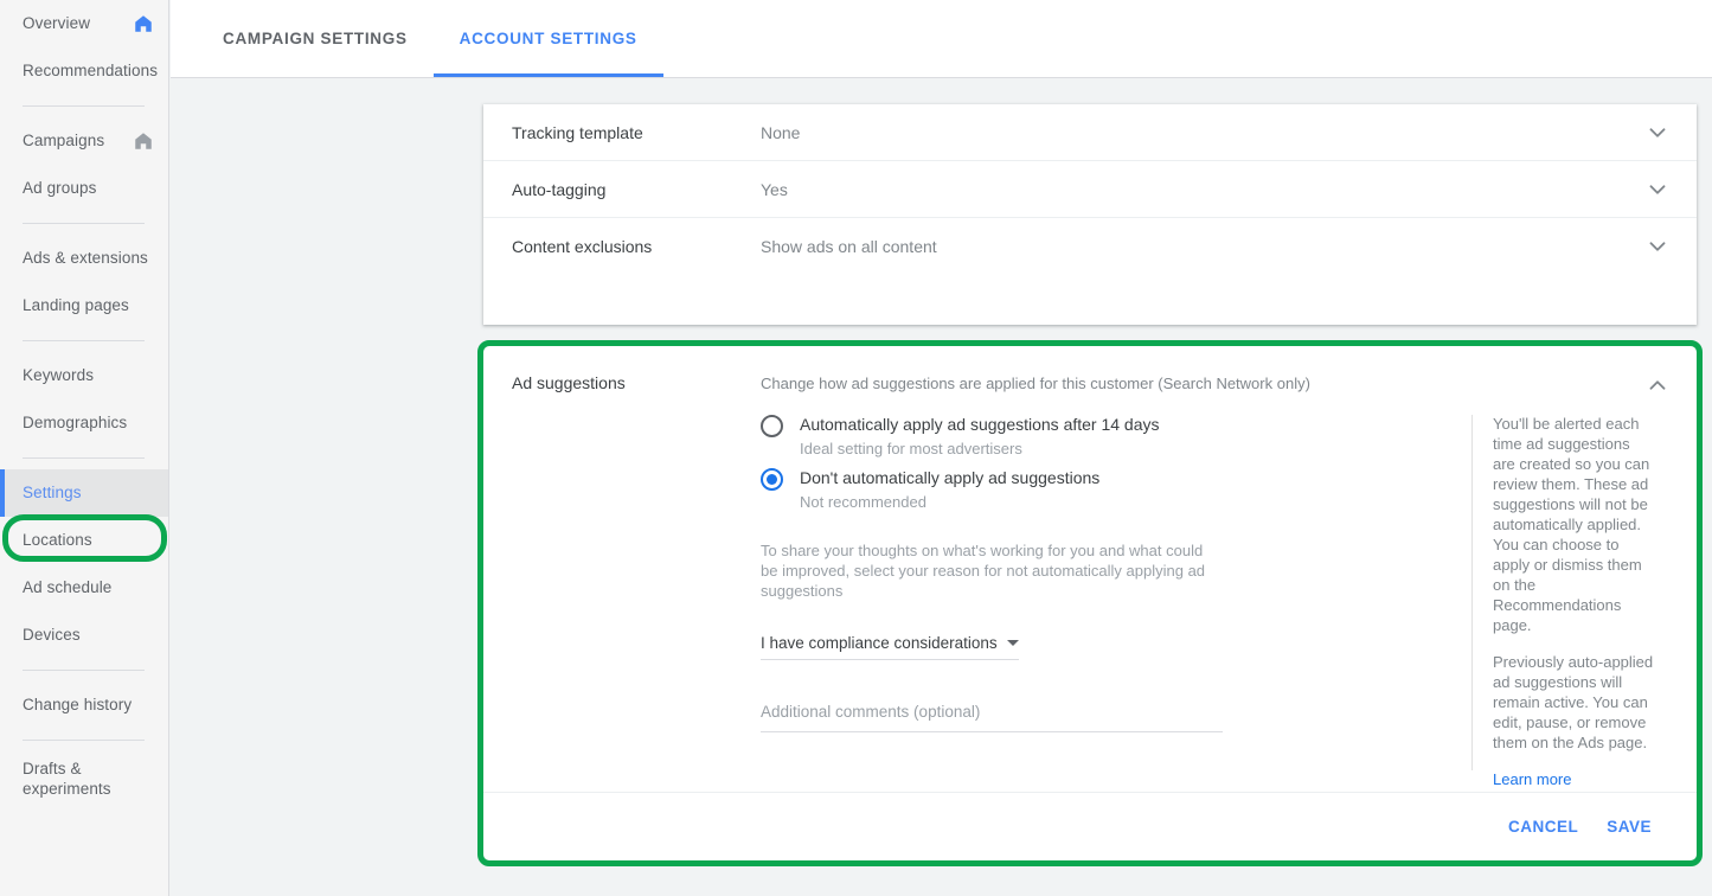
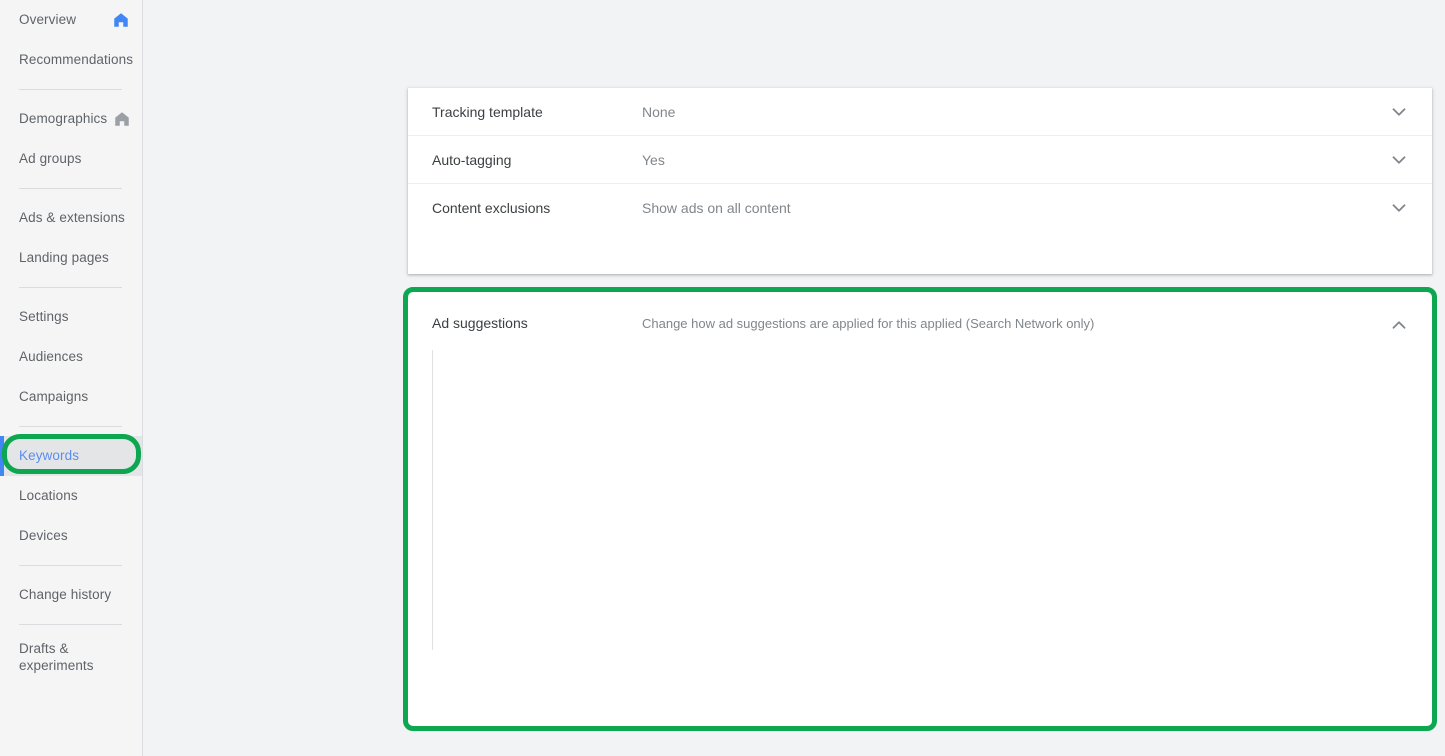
  Overview
  Recommendations
- Campaigns
+ Demographics
  Ad groups
  Ads & extensions
  Landing pages
- Keywords
+ Settings
+ Audiences
- Demographics
+ Campaigns
- Settings
+ Keywords
  Locations
- Ad schedule
  Devices
  Change history
  Drafts & experiments
- CAMPAIGN SETTINGS
- ACCOUNT SETTINGS
  Tracking template
  None
  Auto-tagging
  Yes
  Content exclusions
  Show ads on all content
  Ad suggestions
- Change how ad suggestions are applied for this customer (Search Network only)
+ Change how ad suggestions are applied for this applied (Search Network only)
- Automatically apply ad suggestions after 14 days
- Ideal setting for most advertisers
- Don't automatically apply ad suggestions
- Not recommended
- To share your thoughts on what's working for you and what could be improved, select your reason for not automatically applying ad suggestions
- I have compliance considerations
- Additional comments (optional)
- You'll be alerted each time ad suggestions are created so you can review them. These ad suggestions will not be automatically applied. You can choose to apply or dismiss them on the Recommendations page.
- Previously auto-applied ad suggestions will remain active. You can edit, pause, or remove them on the Ads page.
- Learn more
- CANCEL
- SAVE
